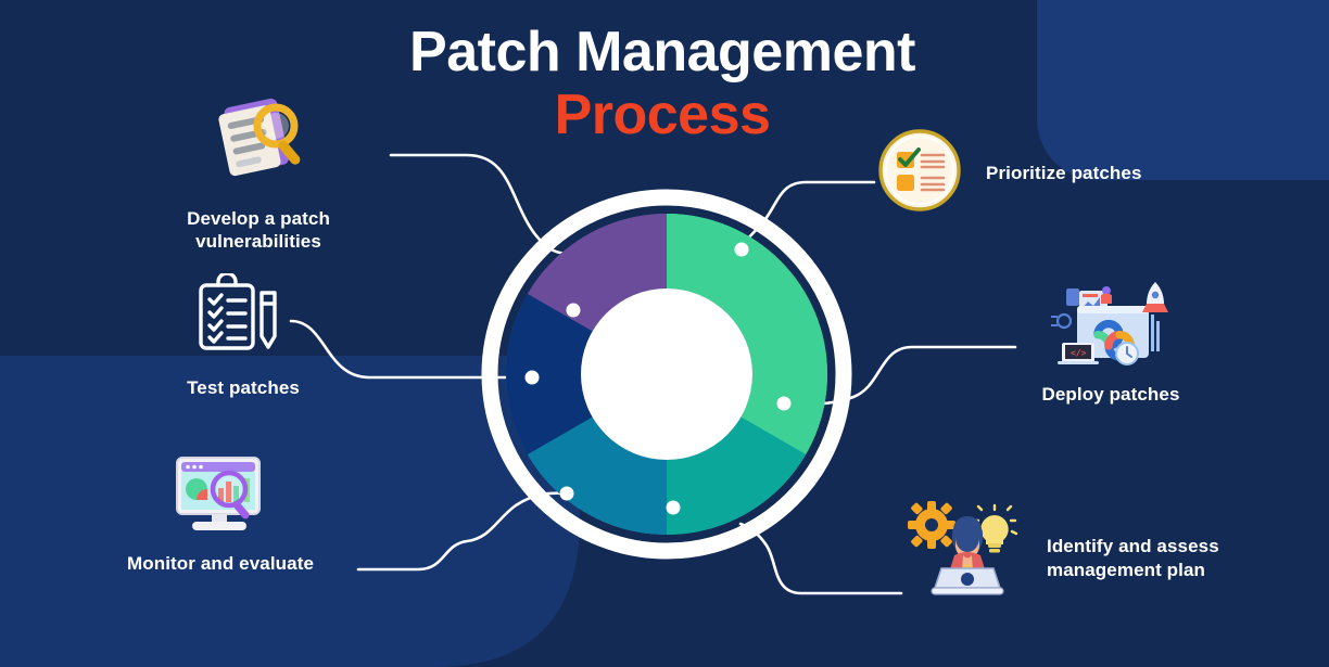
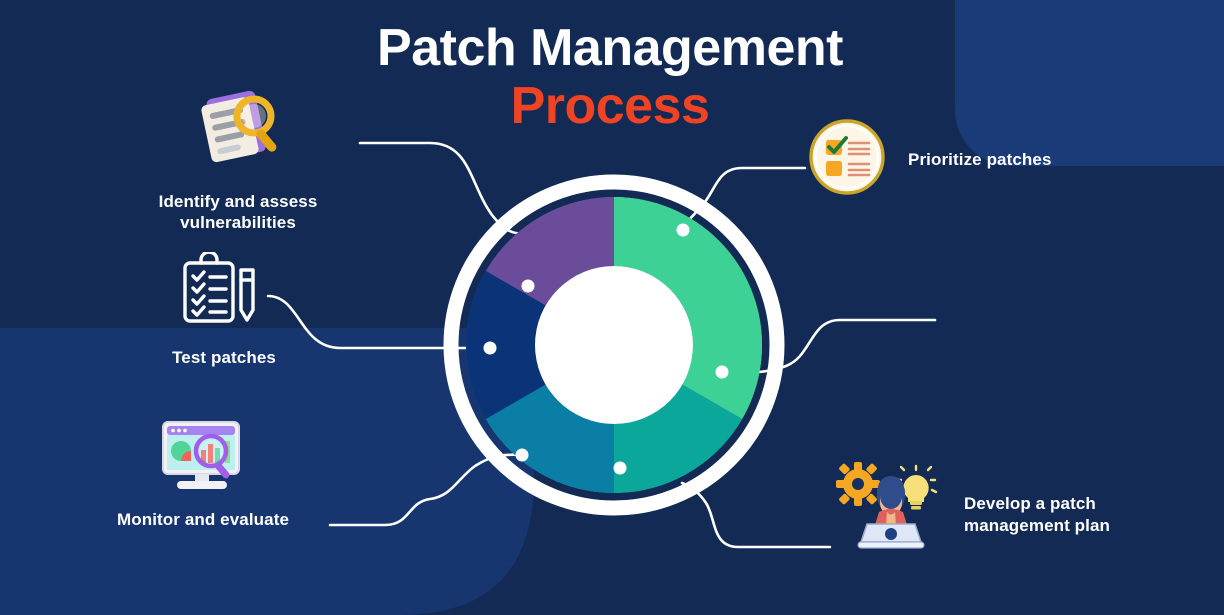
  Patch Management
  Process
- Develop a patch
+ Identify and assess
  vulnerabilities
  Test patches
  Monitor and evaluate
  Prioritize patches
- </>
- Deploy patches
- Identify and assess
+ Develop a patch
  management plan
